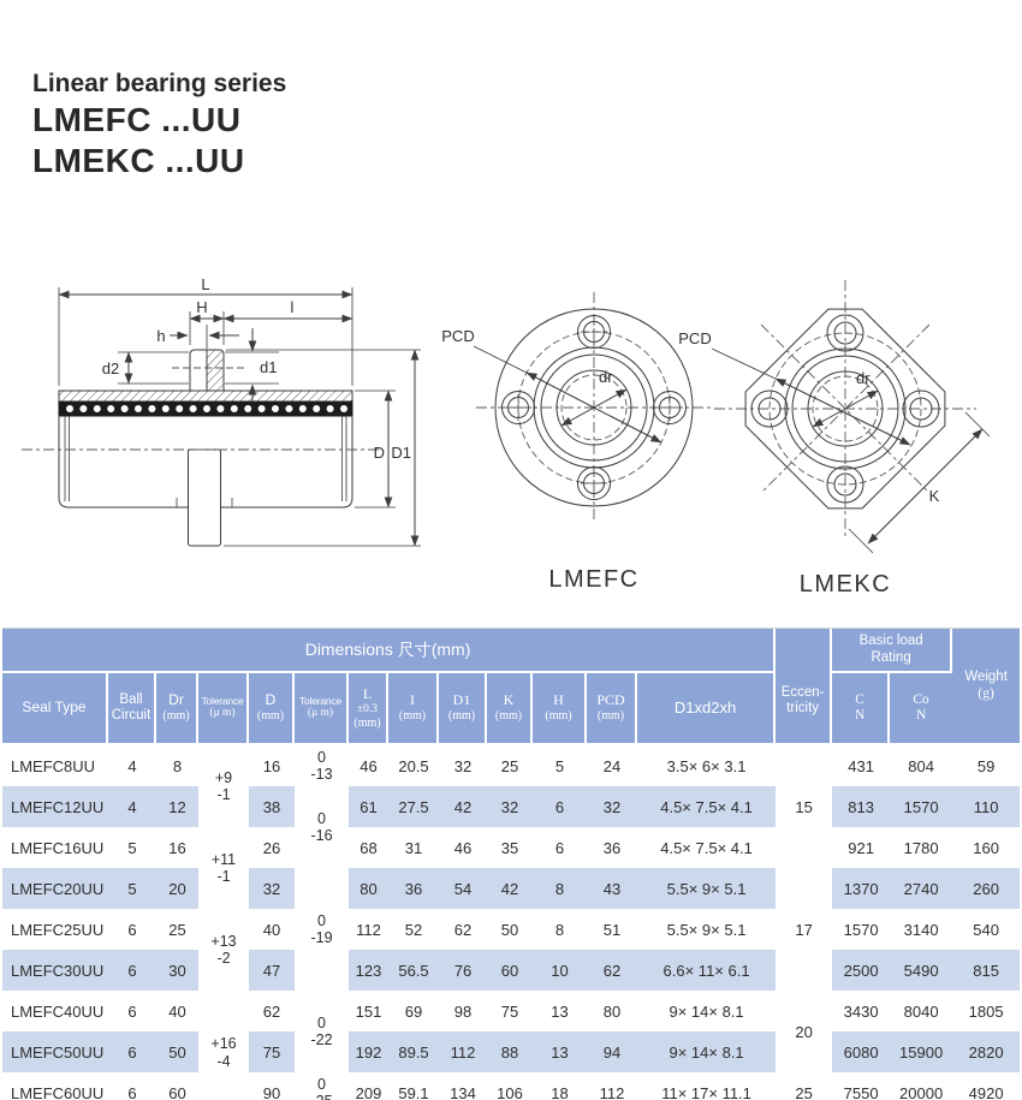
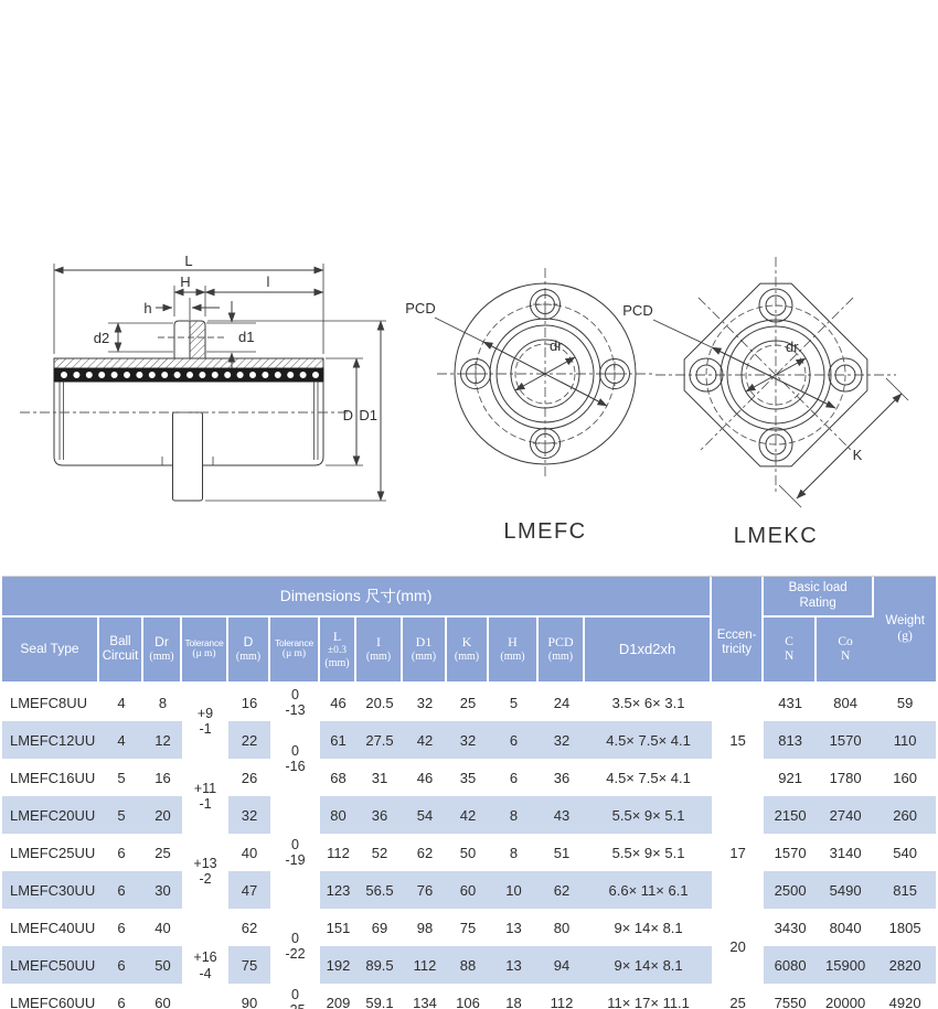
- Linear bearing series
- LMEFC ...UU
- LMEKC ...UU
  L
  H
  l
  h
  d2
  d1
  D
  D1
  PCD
  dr
  LMEFC
  PCD
  dr
  K
  LMEKC
  Dimensions 尺寸(mm)	Eccen- tricity	Basic load Rating	Weight (g)
  Seal Type	Ball Circuit	Dr (mm)	Tolerance (μ m)	D (mm)	Tolerance (μ m)	L ±0.3 (mm)	I (mm)	D1 (mm)	K (mm)	H (mm)	PCD (mm)	D1xd2xh	C N	Co N
  LMEFC8UU	4	8	+9 -1	16	0 -13	46	20.5	32	25	5	24	3.5× 6× 3.1	15	431	804	59
- LMEFC12UU	4	12	38	0 -16	61	27.5	42	32	6	32	4.5× 7.5× 4.1	813	1570	110
+ LMEFC12UU	4	12	22	0 -16	61	27.5	42	32	6	32	4.5× 7.5× 4.1	813	1570	110
  LMEFC16UU	5	16	+11 -1	26	68	31	46	35	6	36	4.5× 7.5× 4.1	921	1780	160
- LMEFC20UU	5	20	32	0 -19	80	36	54	42	8	43	5.5× 9× 5.1	17	1370	2740	260
+ LMEFC20UU	5	20	32	0 -19	80	36	54	42	8	43	5.5× 9× 5.1	17	2150	2740	260
  LMEFC25UU	6	25	+13 -2	40	112	52	62	50	8	51	5.5× 9× 5.1	1570	3140	540
  LMEFC30UU	6	30	47	123	56.5	76	60	10	62	6.6× 11× 6.1	2500	5490	815
  LMEFC40UU	6	40	+16 -4	62	0 -22	151	69	98	75	13	80	9× 14× 8.1	20	3430	8040	1805
  LMEFC50UU	6	50	75	192	89.5	112	88	13	94	9× 14× 8.1	6080	15900	2820
  LMEFC60UU	6	60	90	0	209	59.1	134	106	18	112	11× 17× 11.1	25	7550	20000	4920
